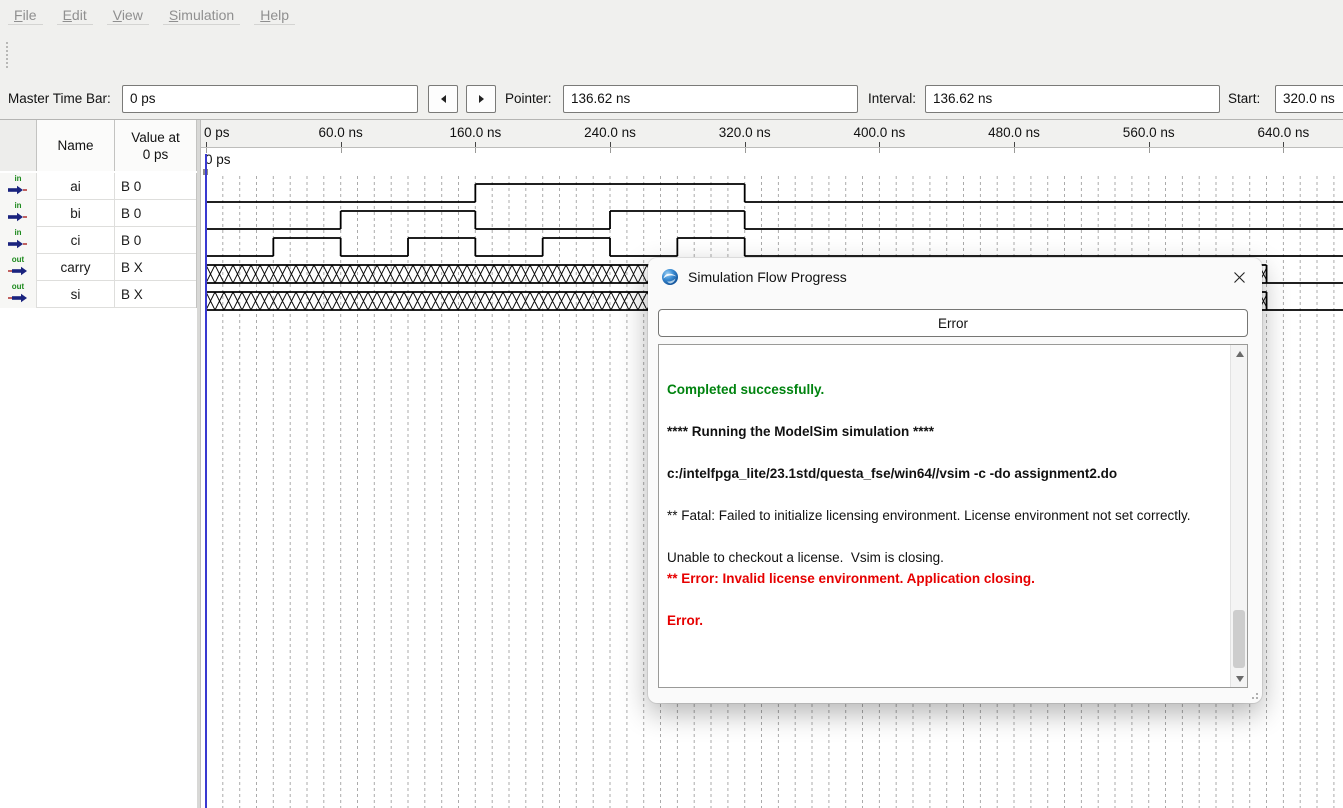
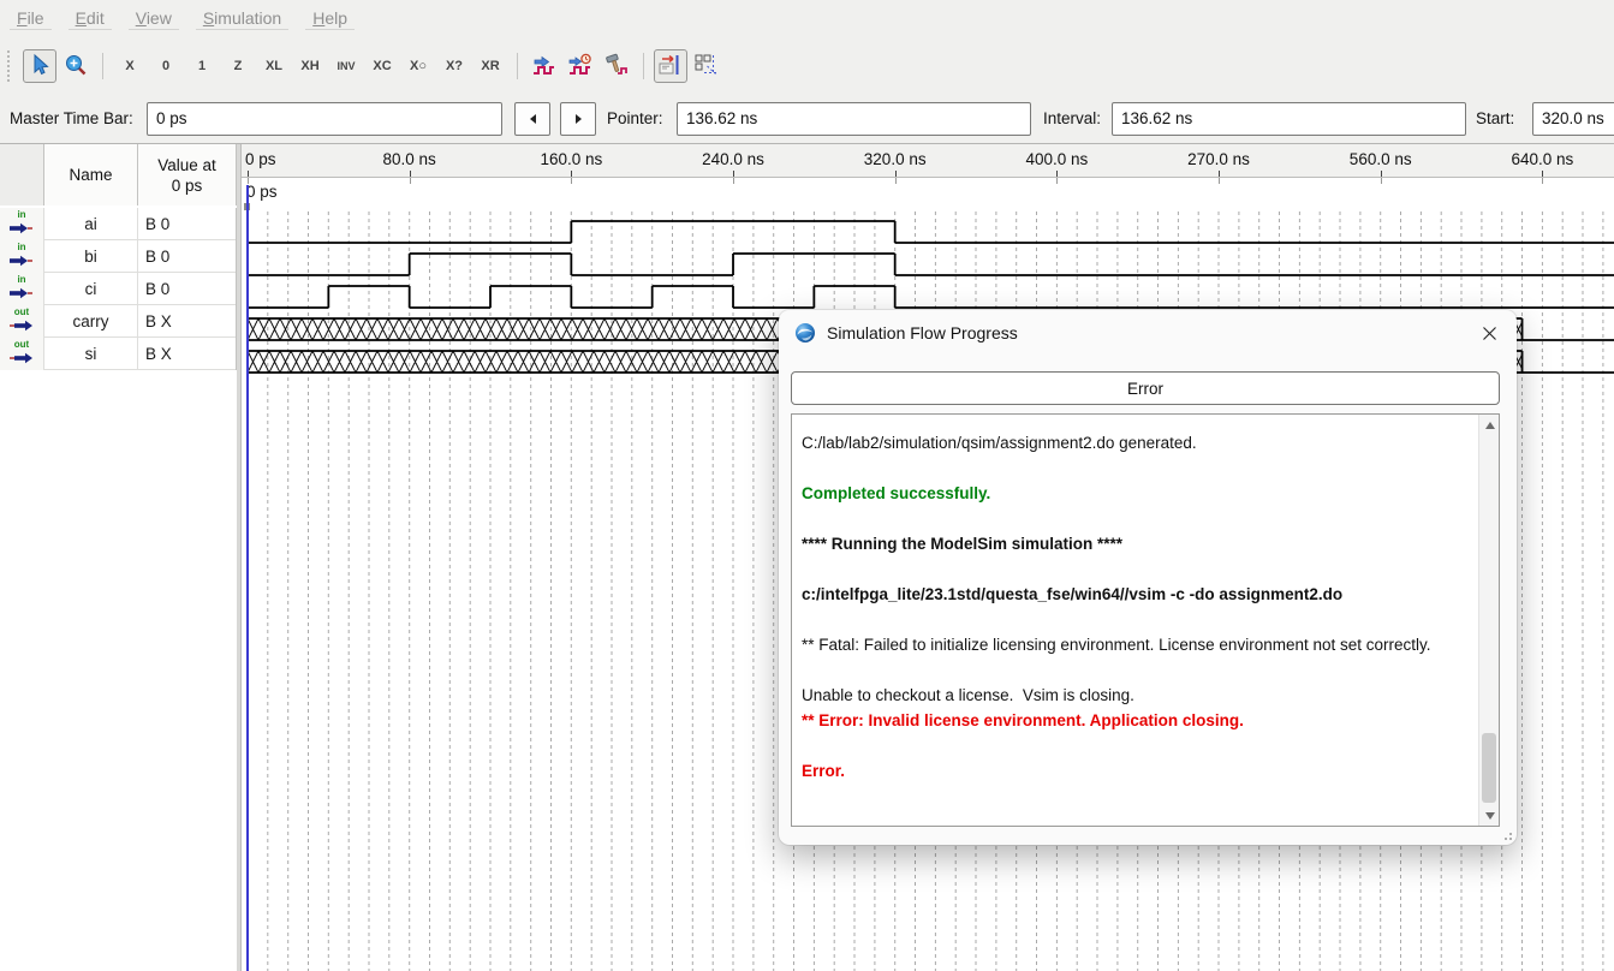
  File
  Edit
  View
  Simulation
  Help
+ X
+ 0
+ 1
+ Z
+ XL
+ XH
+ INV
+ XC
+ X○
+ X?
+ XR
  Master Time Bar:
  0 ps
  Pointer:
  136.62 ns
  Interval:
  136.62 ns
  Start:
  320.0 ns
  Name
  Value at
  0 ps
  in
  ai
  B 0
  in
  bi
  B 0
  in
  ci
  B 0
  out
  carry
  B X
  out
  si
  B X
  0 ps
- 60.0 ns
+ 80.0 ns
  160.0 ns
  240.0 ns
  320.0 ns
  400.0 ns
- 480.0 ns
+ 270.0 ns
  560.0 ns
  640.0 ns
  0 ps
  Simulation Flow Progress
  Error
+ C:/lab/lab2/simulation/qsim/assignment2.do generated.
  Completed successfully.
  **** Running the ModelSim simulation ****
  c:/intelfpga_lite/23.1std/questa_fse/win64//vsim -c -do assignment2.do
  ** Fatal: Failed to initialize licensing environment. License environment not set correctly.
  Unable to checkout a license. Vsim is closing.
  ** Error: Invalid license environment. Application closing.
  Error.
